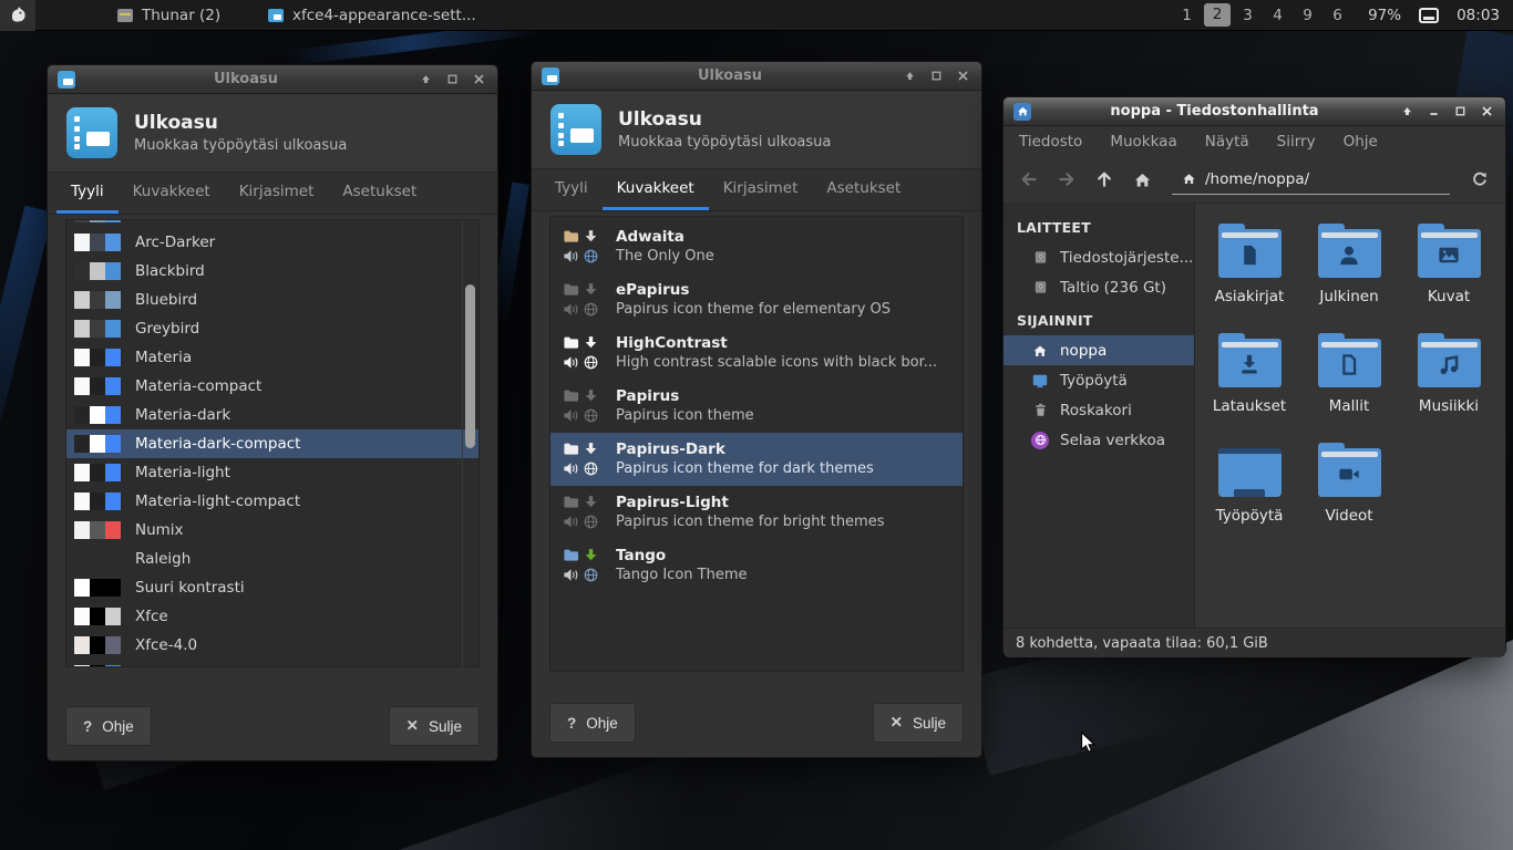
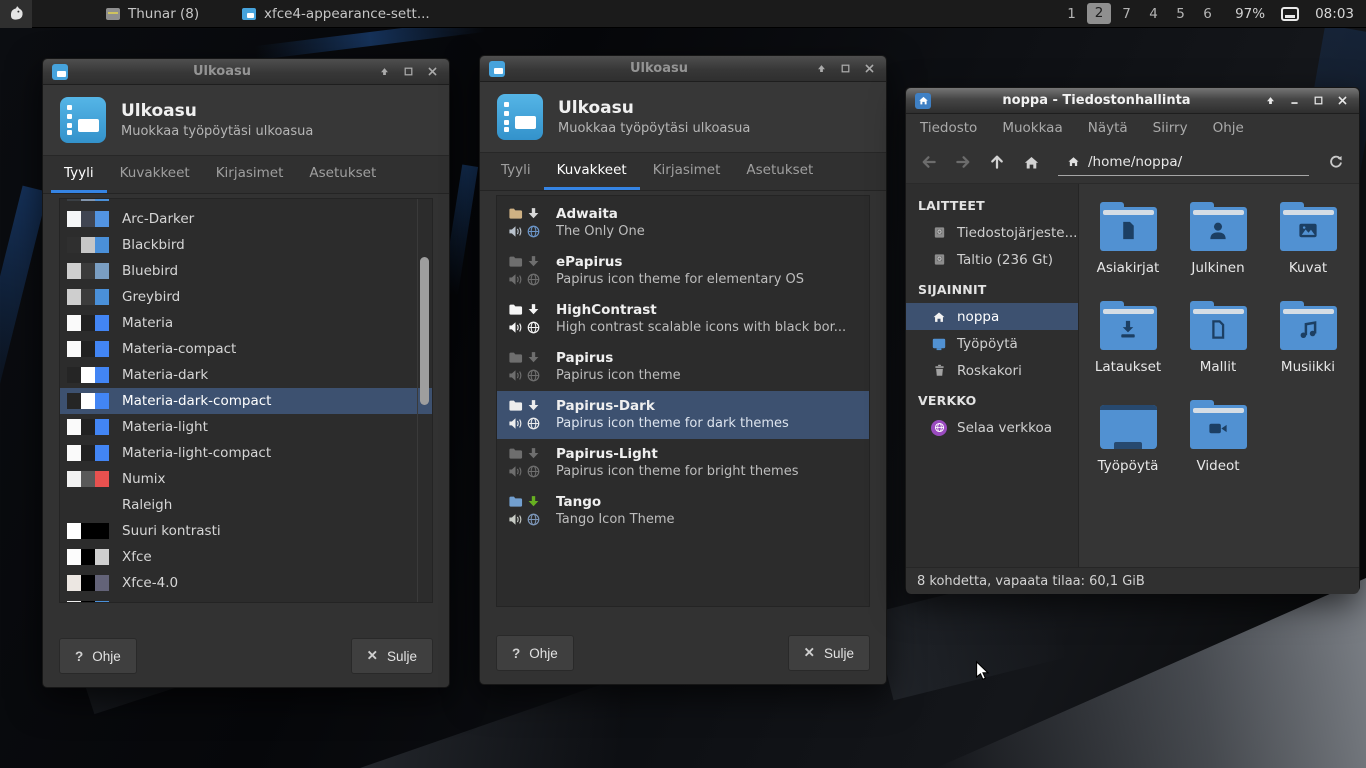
- Thunar (2)
+ Thunar (8)
  xfce4-appearance-sett...
  1
  2
- 3
+ 7
  4
- 9
+ 5
  6
  97%
  08:03
  Ulkoasu
  Ulkoasu
  Muokkaa työpöytäsi ulkoasua
  Tyyli
  Kuvakkeet
  Kirjasimet
  Asetukset
  Arc-Darker
  Blackbird
  Bluebird
  Greybird
  Materia
  Materia-compact
  Materia-dark
  Materia-dark-compact
  Materia-light
  Materia-light-compact
  Numix
  Raleigh
  Suuri kontrasti
  Xfce
  Xfce-4.0
  ?
  Ohje
  ✕
  Sulje
  Ulkoasu
  Ulkoasu
  Muokkaa työpöytäsi ulkoasua
  Tyyli
  Kuvakkeet
  Kirjasimet
  Asetukset
  Adwaita
  The Only One
  ePapirus
  Papirus icon theme for elementary OS
  HighContrast
  High contrast scalable icons with black bor...
  Papirus
  Papirus icon theme
  Papirus-Dark
  Papirus icon theme for dark themes
  Papirus-Light
  Papirus icon theme for bright themes
  Tango
  Tango Icon Theme
  ?
  Ohje
  ✕
  Sulje
  noppa - Tiedostonhallinta
  Tiedosto
  Muokkaa
  Näytä
  Siirry
  Ohje
  /home/noppa/
  LAITTEET
  Tiedostojärjeste...
  Taltio (236 Gt)
  SIJAINNIT
  noppa
  Työpöytä
  Roskakori
+ VERKKO
  Selaa verkkoa
  Asiakirjat
  Julkinen
  Kuvat
  Lataukset
  Mallit
  Musiikki
  Työpöytä
  Videot
  8 kohdetta, vapaata tilaa: 60,1 GiB
